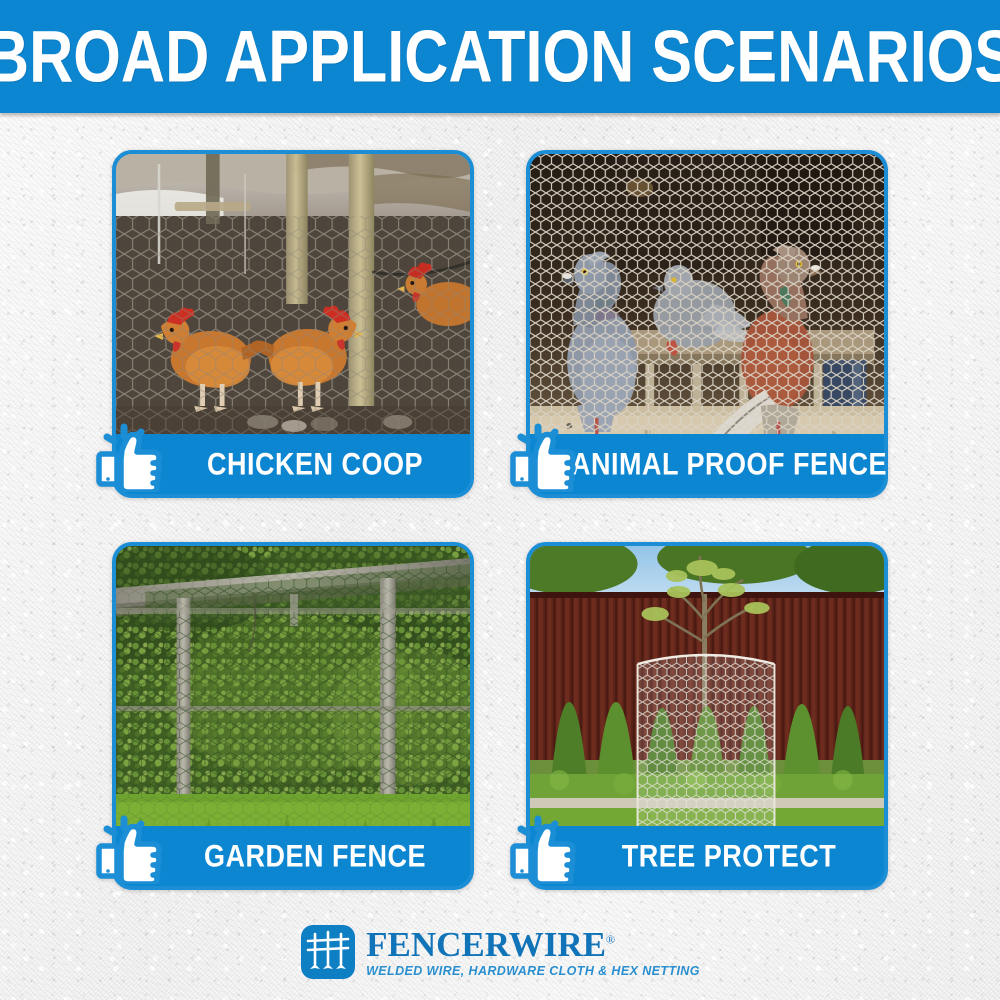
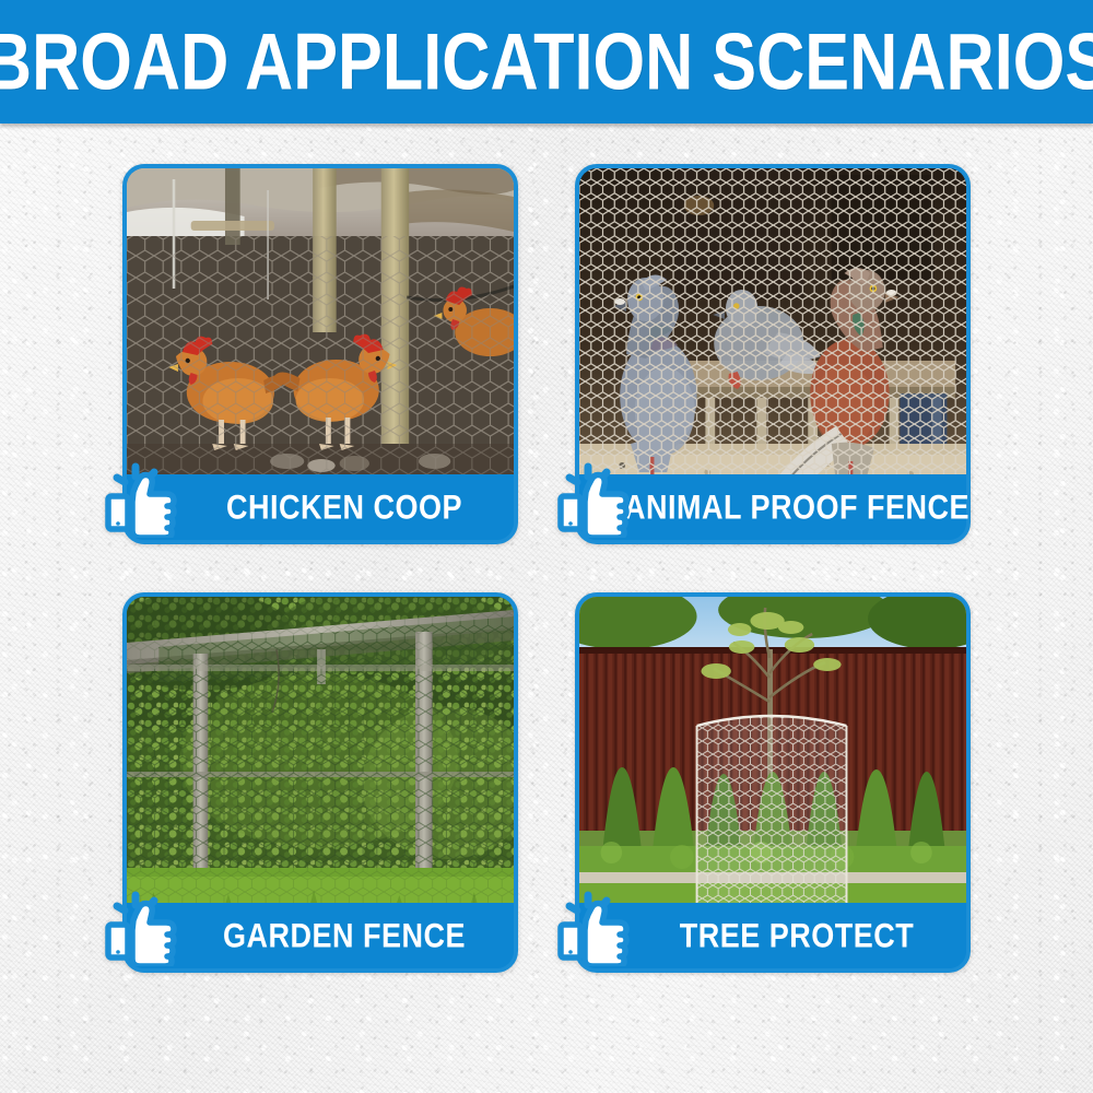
  BROAD APPLICATION SCENARIOS
  CHICKEN COOP
  ANIMAL PROOF FENCE
  GARDEN FENCE
  TREE PROTECT
- FENCERWIRE®
- WELDED WIRE, HARDWARE CLOTH & HEX NETTING
